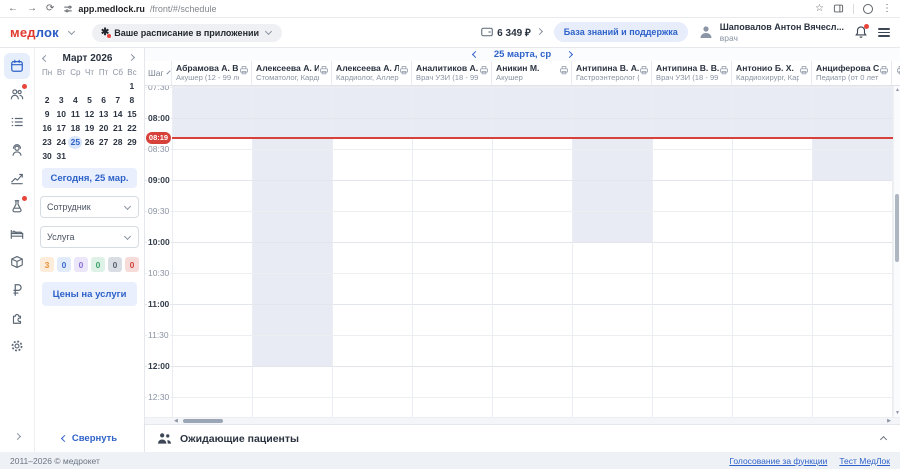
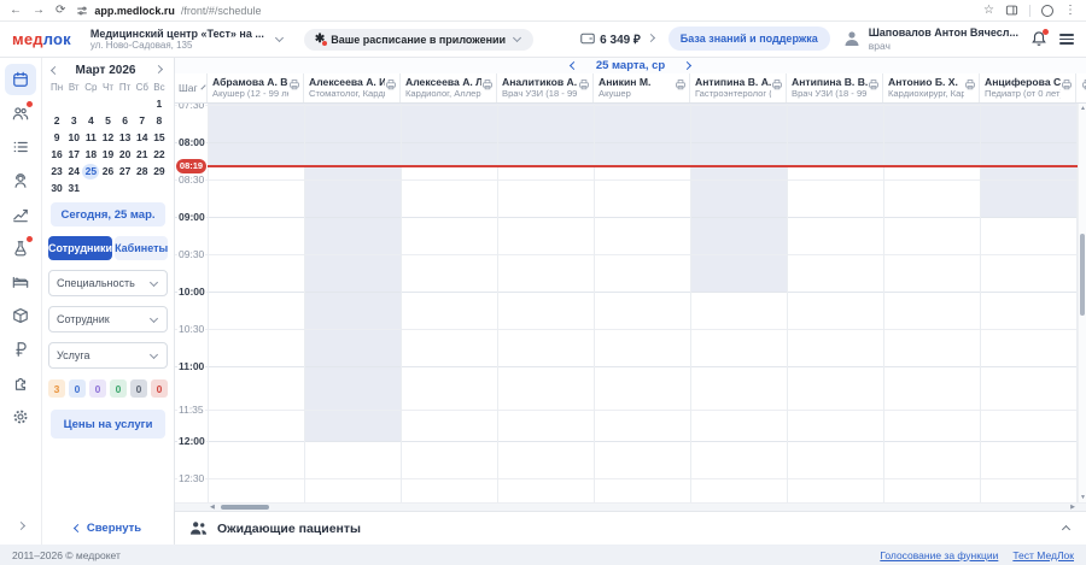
  ←
  →
  ⟳
  app.medlock.ru
  /front/#/schedule
  ☆
  ⋮
  медлок
+ Медицинский центр «Тест» на ...
+ ул. Ново-Садовая, 135
  ✱
  Ваше расписание в приложении
  6 349 ₽
  База знаний и поддержка
  Шаповалов Антон Вячесл...
  врач
  Март 2026
  Пн
  Вт
  Ср
  Чт
  Пт
  Сб
  Вс
  1
  2
  3
  4
  5
  6
  7
  8
  9
  10
  11
  12
  13
  14
  15
  16
  17
  18
  19
  20
  21
  22
  23
  24
  25
  26
  27
  28
  29
  30
  31
  Сегодня, 25 мар.
+ Сотрудники
+ Кабинеты
+ Специальность
  Сотрудник
  Услуга
  3
  0
  0
  0
  0
  0
  Цены на услуги
  Свернуть
  25 марта, ср
  Шаг
  Абрамова А. В
  Акушер (12 - 99 л
  Алексеева А. И
  Стоматолог, Кард
  Алексеева А. Л
  Кардиолог, Аллер
  Аналитиков А.
  Врач УЗИ (18 - 99
  Аникин М.
  Акушер
  Антипина В. А.
  Гастроэнтеролог (
  Антипина В. В.
  Врач УЗИ (18 - 99
  Антонио Б. Х.
  Кардиохирург, Кар
  Анциферова С
  Педиатр (от 0 лет
  07:30
  08:00
  08:30
  09:00
  09:30
  10:00
  10:30
  11:00
- 11:30
+ 11:35
  12:00
  12:30
  08:19
  Ожидающие пациенты
  2011–2026 © медрокет
  Голосование за функции
  Тест МедЛок
